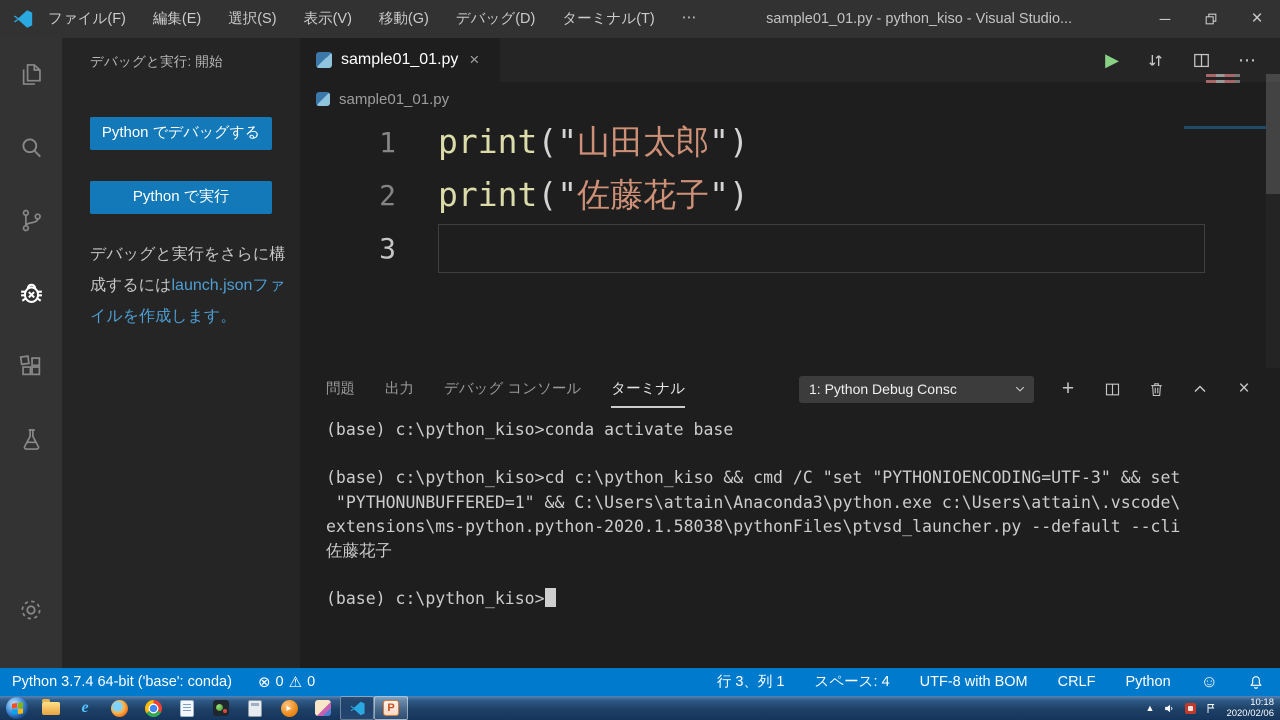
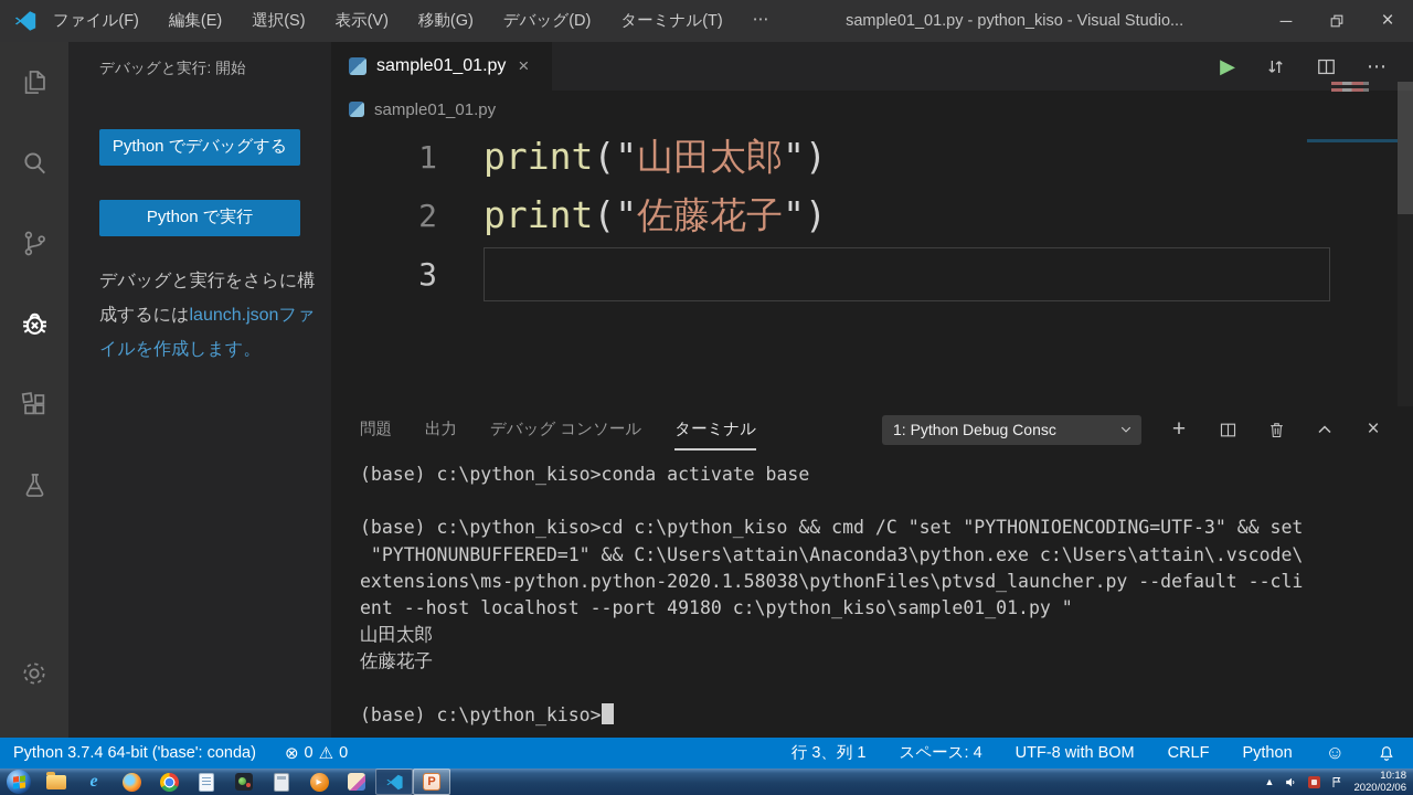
  ファイル(F)
  編集(E)
  選択(S)
  表示(V)
  移動(G)
  デバッグ(D)
  ターミナル(T)
  ⋯
  sample01_01.py - python_kiso - Visual Studio...
  ─
  ×
  デバッグと実行: 開始
  Python でデバッグする
  Python で実行
  デバッグと実行をさらに構成するにはlaunch.jsonファイルを作成します。
  sample01_01.py
  ×
  ▶
  ⋯
  sample01_01.py
  1
  print("山田太郎")
  2
  print("佐藤花子")
  3
  問題
  出力
  デバッグ コンソール
  ターミナル
  1: Python Debug Consc
  +
  ×
  (base) c:\python_kiso>conda activate base
  (base) c:\python_kiso>cd c:\python_kiso && cmd /C "set "PYTHONIOENCODING=UTF-3" && set
  "PYTHONUNBUFFERED=1" && C:\Users\attain\Anaconda3\python.exe c:\Users\attain\.vscode\
  extensions\ms-python.python-2020.1.58038\pythonFiles\ptvsd_launcher.py --default --cli
+ ent --host localhost --port 49180 c:\python_kiso\sample01_01.py "
+ 山田太郎
  佐藤花子
  (base) c:\python_kiso>
  Python 3.7.4 64-bit ('base': conda)
  ⊗
  0
  ⚠
  0
  行 3、列 1
  スペース: 4
  UTF-8 with BOM
  CRLF
  Python
  ☺
  e
  ▸
  P
  ▲
  10:18
  2020/02/06
